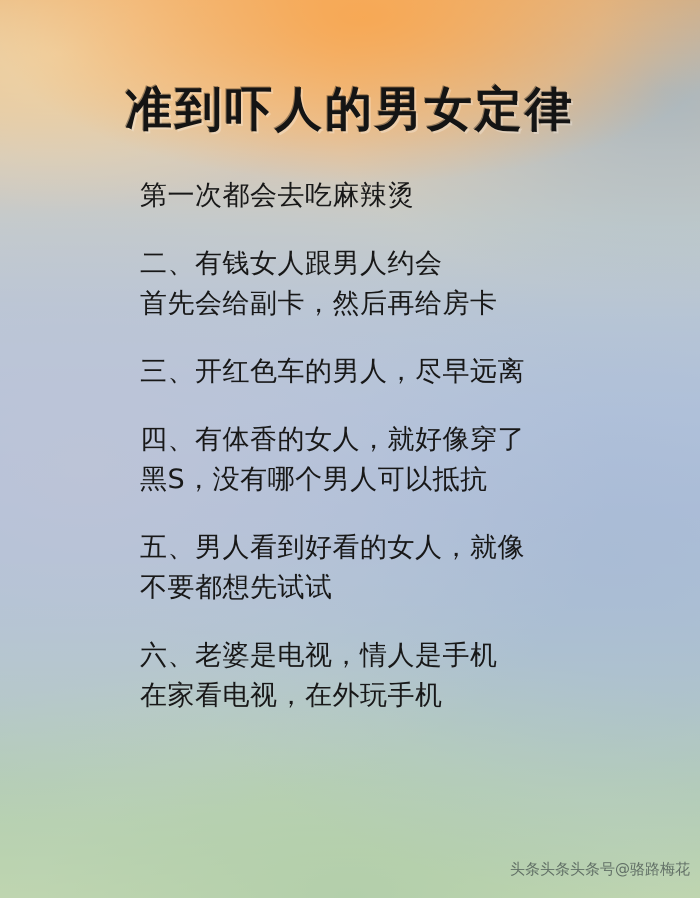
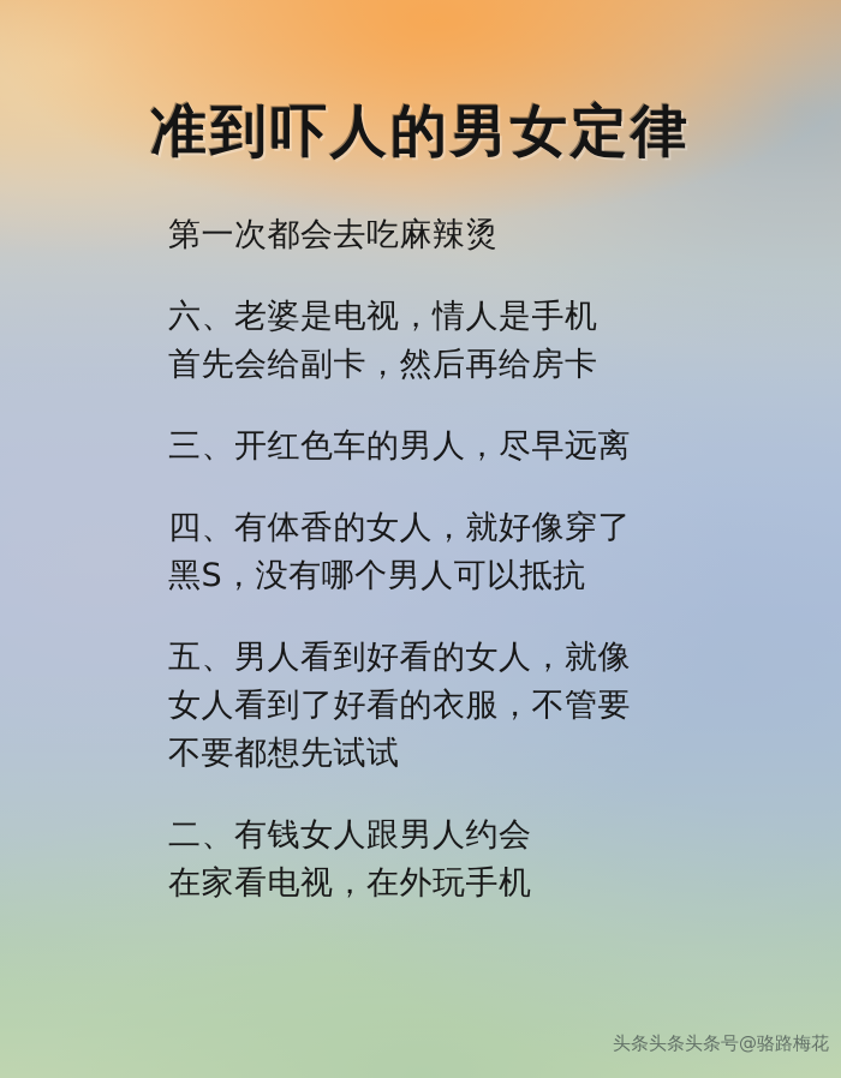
  准到吓人的男女定律
  第一次都会去吃麻辣烫
- 二、有钱女人跟男人约会
+ 六、老婆是电视，情人是手机
  首先会给副卡，然后再给房卡
  三、开红色车的男人，尽早远离
  四、有体香的女人，就好像穿了
  黑S，没有哪个男人可以抵抗
  五、男人看到好看的女人，就像
+ 女人看到了好看的衣服，不管要
  不要都想先试试
- 六、老婆是电视，情人是手机
+ 二、有钱女人跟男人约会
  在家看电视，在外玩手机
  头条头条头条号@骆路梅花
